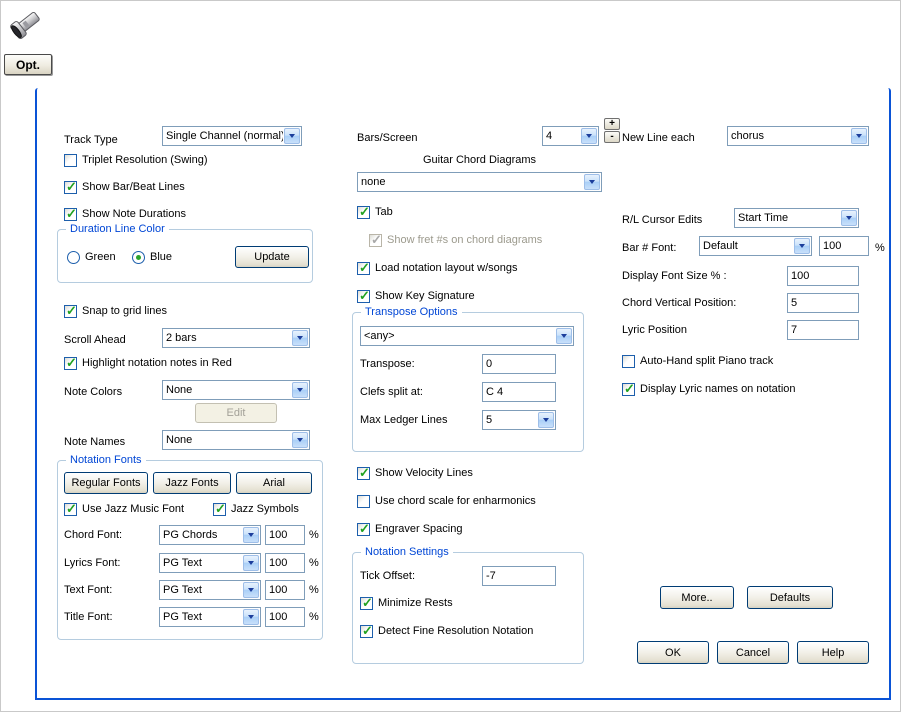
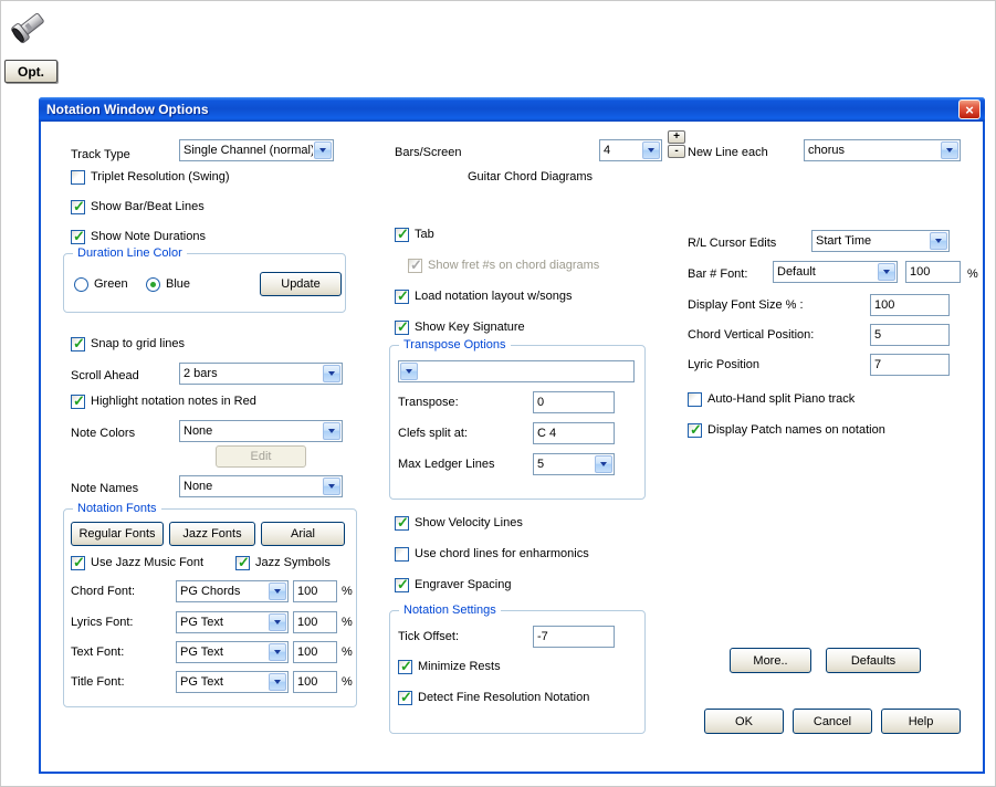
  Opt.
+ Notation Window Options
+ ×
  Track Type
  Single Channel (normal)
  Triplet Resolution (Swing)
  Show Bar/Beat Lines
  Show Note Durations
  Duration Line Color
  Green
  Blue
  Update
  Snap to grid lines
  Scroll Ahead
  2 bars
  Highlight notation notes in Red
  Note Colors
  None
  Edit
  Note Names
  None
  Notation Fonts
  Regular Fonts
  Jazz Fonts
  Arial
  Use Jazz Music Font
  Jazz Symbols
  Chord Font:
  PG Chords
  100
  %
  Lyrics Font:
  PG Text
  100
  %
  Text Font:
  PG Text
  100
  %
  Title Font:
  PG Text
  100
  %
  Bars/Screen
  4
  +
  -
  Guitar Chord Diagrams
- none
  Tab
  Show fret #s on chord diagrams
  Load notation layout w/songs
  Show Key Signature
  Transpose Options
- <any>
  Transpose:
  0
  Clefs split at:
  C 4
  Max Ledger Lines
  5
  Show Velocity Lines
- Use chord scale for enharmonics
+ Use chord lines for enharmonics
  Engraver Spacing
  Notation Settings
  Tick Offset:
  -7
  Minimize Rests
  Detect Fine Resolution Notation
  New Line each
  chorus
  R/L Cursor Edits
  Start Time
  Bar # Font:
  Default
  100
  %
  Display Font Size % :
  100
  Chord Vertical Position:
  5
  Lyric Position
  7
  Auto-Hand split Piano track
- Display Lyric names on notation
+ Display Patch names on notation
  More..
  Defaults
  OK
  Cancel
  Help
